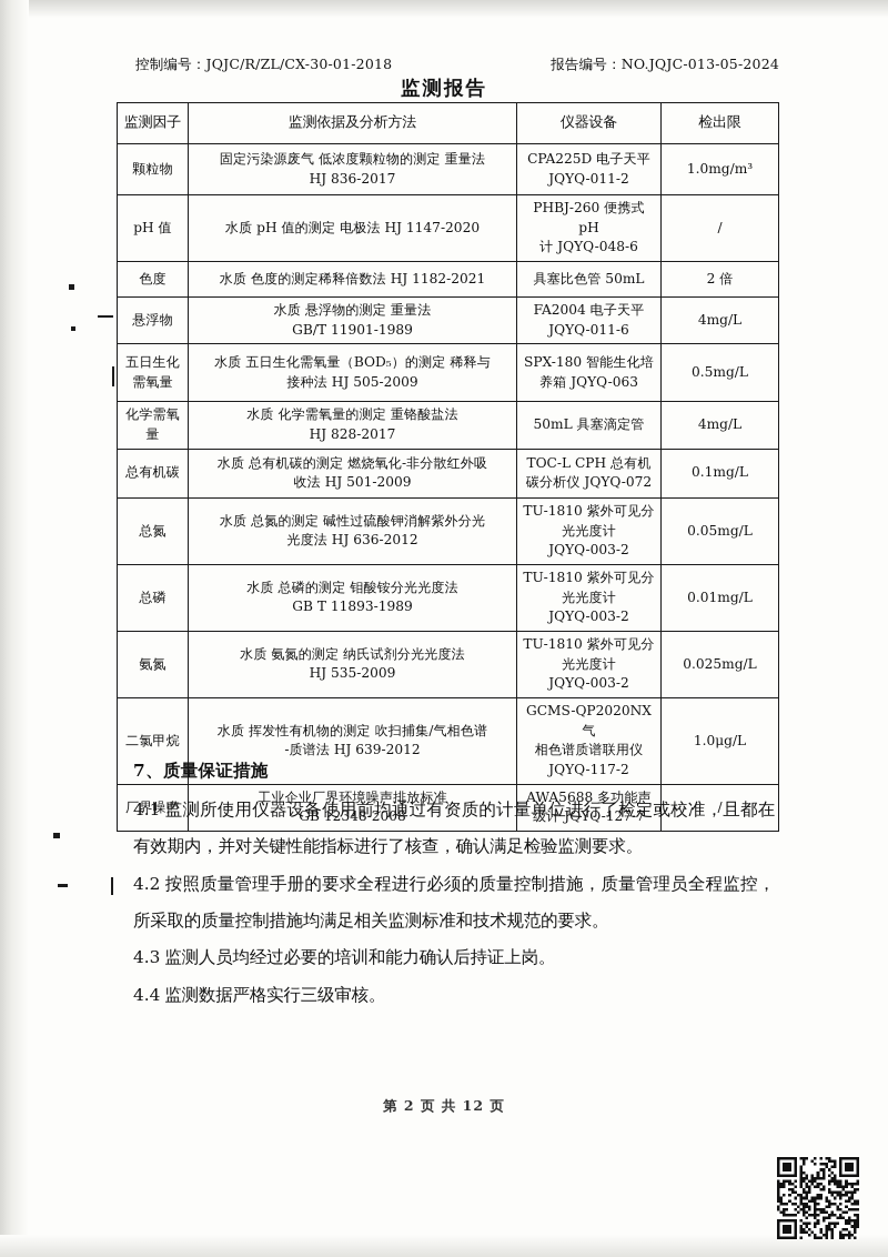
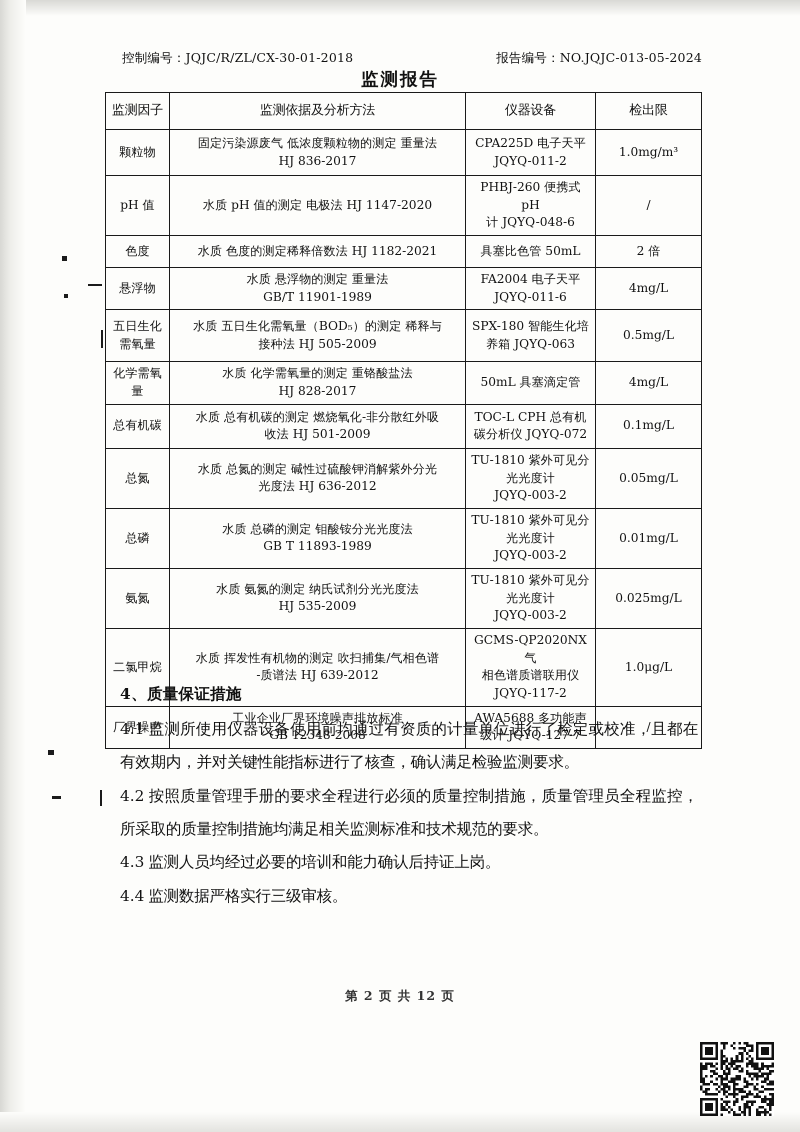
  控制编号：JQJC/R/ZL/CX-30-01-2018
  报告编号：NO.JQJC-013-05-2024
  监测报告
  监测因子	监测依据及分析方法	仪器设备	检出限
  颗粒物	固定污染源废气 低浓度颗粒物的测定 重量法HJ 836-2017	CPA225D 电子天平JQYQ-011-2	1.0mg/m³
  pH 值	水质 pH 值的测定 电极法 HJ 1147-2020	PHBJ-260 便携式 pH计 JQYQ-048-6	/
  色度	水质 色度的测定稀释倍数法 HJ 1182-2021	具塞比色管 50mL	2 倍
  悬浮物	水质 悬浮物的测定 重量法GB/T 11901-1989	FA2004 电子天平JQYQ-011-6	4mg/L
  五日生化需氧量	水质 五日生化需氧量（BOD₅）的测定 稀释与接种法 HJ 505-2009	SPX-180 智能生化培养箱 JQYQ-063	0.5mg/L
  化学需氧量	水质 化学需氧量的测定 重铬酸盐法HJ 828-2017	50mL 具塞滴定管	4mg/L
  总有机碳	水质 总有机碳的测定 燃烧氧化-非分散红外吸收法 HJ 501-2009	TOC-L CPH 总有机碳分析仪 JQYQ-072	0.1mg/L
  总氮	水质 总氮的测定 碱性过硫酸钾消解紫外分光光度法 HJ 636-2012	TU-1810 紫外可见分光光度计JQYQ-003-2	0.05mg/L
  总磷	水质 总磷的测定 钼酸铵分光光度法GB T 11893-1989	TU-1810 紫外可见分光光度计JQYQ-003-2	0.01mg/L
  氨氮	水质 氨氮的测定 纳氏试剂分光光度法HJ 535-2009	TU-1810 紫外可见分光光度计JQYQ-003-2	0.025mg/L
  二氯甲烷	水质 挥发性有机物的测定 吹扫捕集/气相色谱-质谱法 HJ 639-2012	GCMS-QP2020NX 气相色谱质谱联用仪JQYQ-117-2	1.0μg/L
  厂界噪声	工业企业厂界环境噪声排放标准GB 12348-2008	AWA5688 多功能声级计 JQYQ-127-7	/
- 7、质量保证措施
+ 4、质量保证措施
  4.1 监测所使用仪器设备使用前均通过有资质的计量单位进行了检定或校准，且都在有效期内，并对关键性能指标进行了核查，确认满足检验监测要求。
  4.2 按照质量管理手册的要求全程进行必须的质量控制措施，质量管理员全程监控，所采取的质量控制措施均满足相关监测标准和技术规范的要求。
  4.3 监测人员均经过必要的培训和能力确认后持证上岗。
  4.4 监测数据严格实行三级审核。
  第 2 页 共 12 页
